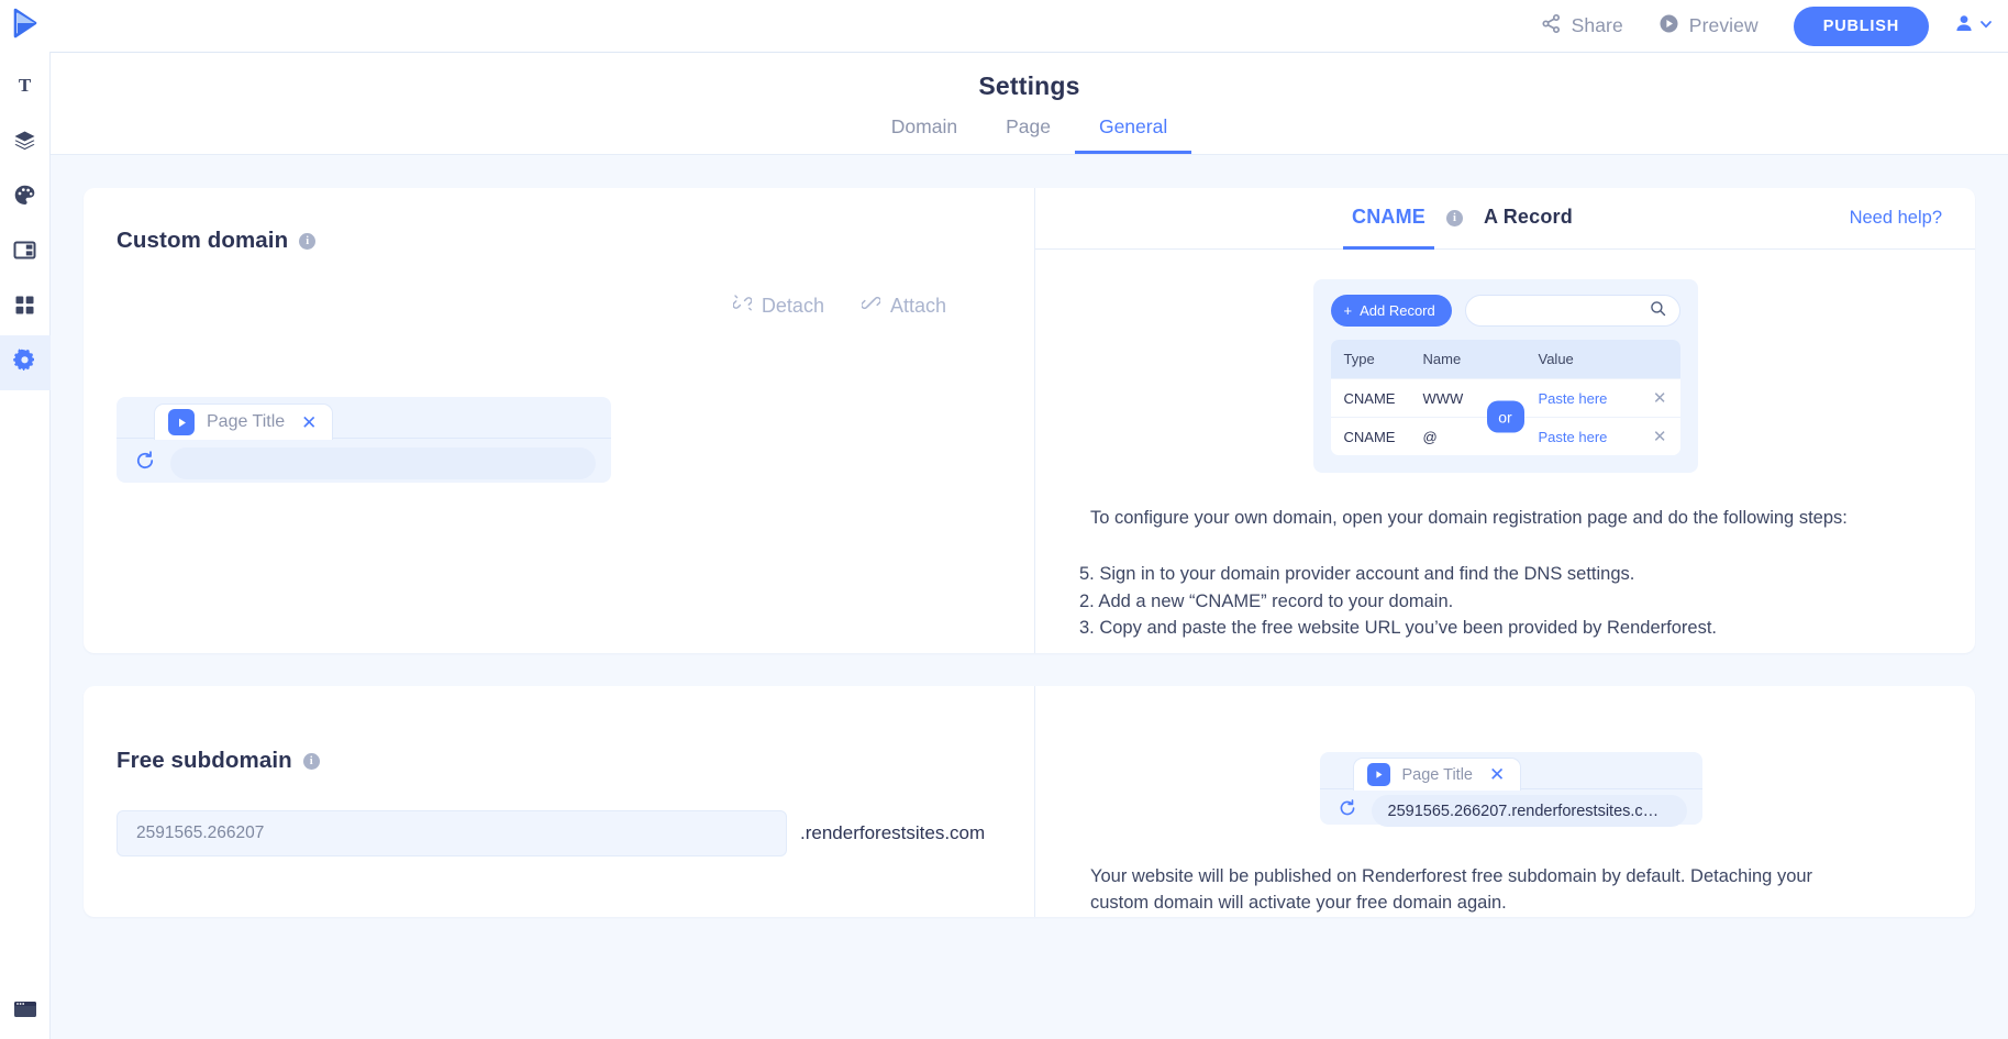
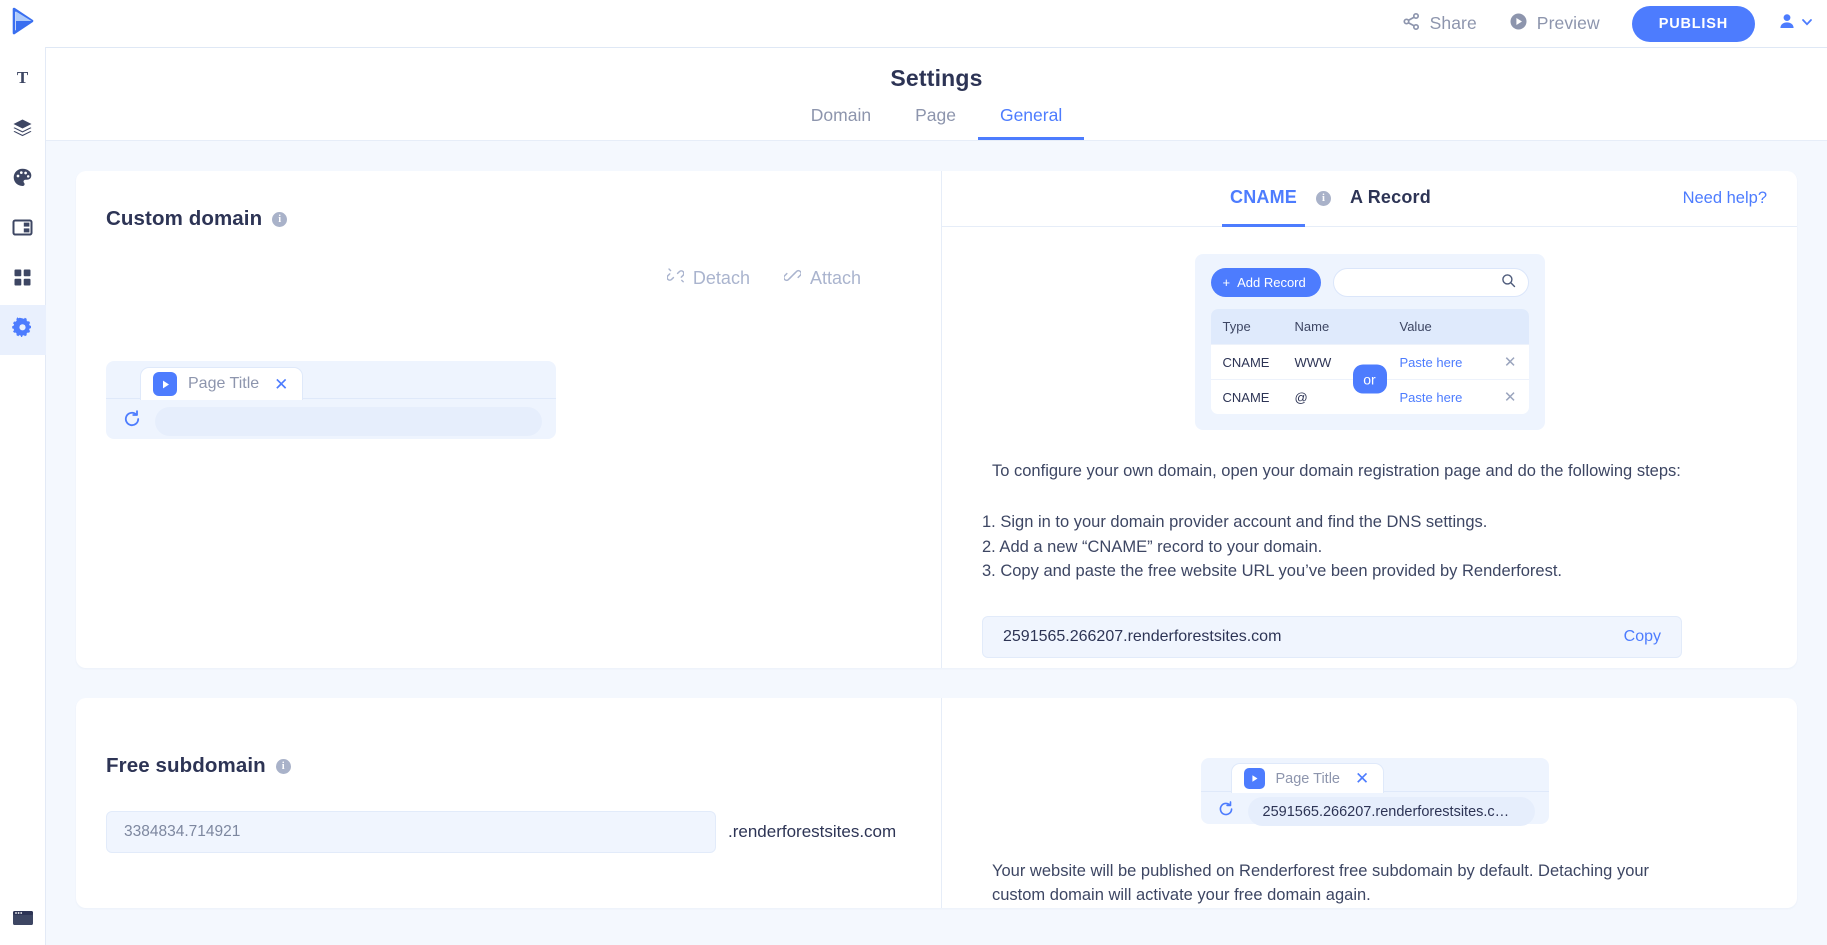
  Share
  Preview
  PUBLISH
  T
  Settings
  Domain
  Page
  General
  Custom domain
  i
  Detach
  Attach
  Page Title
  ✕
  CNAME
  i
  A Record
  Need help?
  +
  Add Record
  Type
  Name
  Value
  CNAME
  WWW
  Paste here
  ✕
  CNAME
  @
  Paste here
  ✕
  or
  To configure your own domain, open your domain registration page and do the following steps:
- 5. Sign in to your domain provider account and find the DNS settings.
+ 1. Sign in to your domain provider account and find the DNS settings.
  2. Add a new “CNAME” record to your domain.
  3. Copy and paste the free website URL you’ve been provided by Renderforest.
+ 2591565.266207.renderforestsites.com
+ Copy
  Free subdomain
  i
- 2591565.266207
+ 3384834.714921
  .renderforestsites.com
  Page Title
  ✕
  2591565.266207.renderforestsites.c…
  Your website will be published on Renderforest free subdomain by default. Detaching your custom domain will activate your free domain again.
